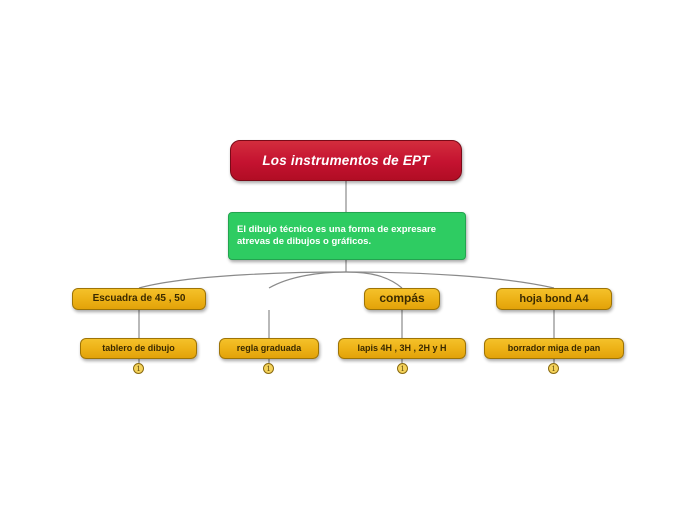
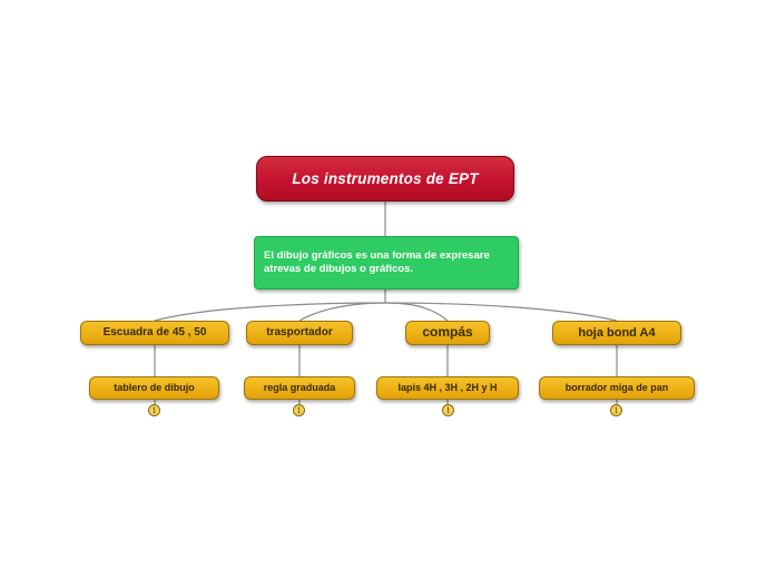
  Los instrumentos de EPT
- El dibujo técnico es una forma de expresare atrevas de dibujos o gráficos.
+ El dibujo gráficos es una forma de expresare atrevas de dibujos o gráficos.
  Escuadra de 45 , 50
+ trasportador
  compás
  hoja bond A4
  tablero de dibujo
  regla graduada
  lapis 4H , 3H , 2H y H
  borrador miga de pan
  1
  1
  1
  1
